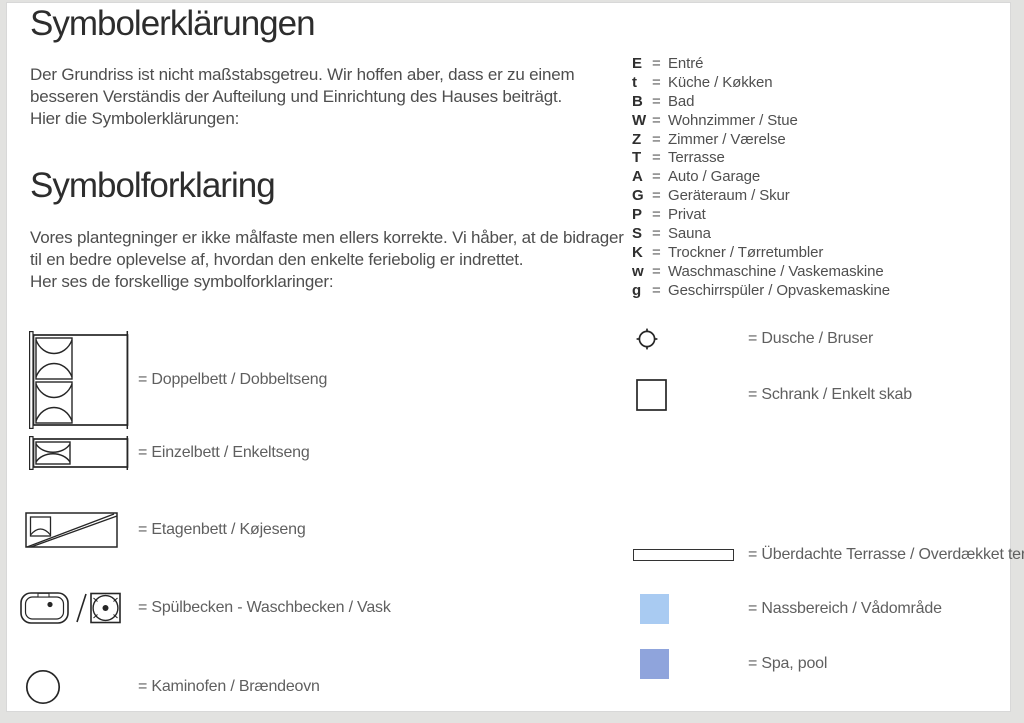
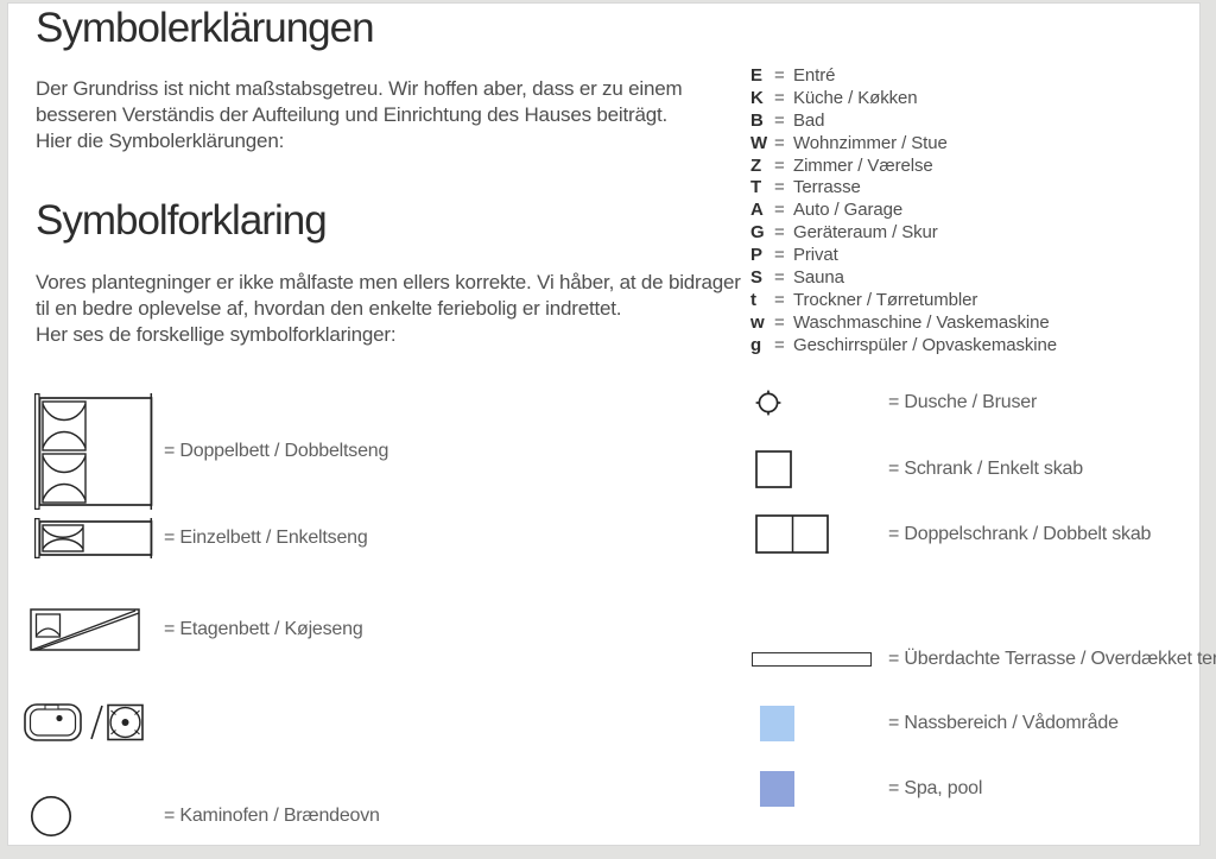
  Symbolerklärungen
  Der Grundriss ist nicht maßstabsgetreu. Wir hoffen aber, dass er zu einem
  besseren Verständis der Aufteilung und Einrichtung des Hauses beiträgt.
  Hier die Symbolerklärungen:
  Symbolforklaring
  Vores plantegninger er ikke målfaste men ellers korrekte. Vi håber, at de bidrager
  til en bedre oplevelse af, hvordan den enkelte feriebolig er indrettet.
  Her ses de forskellige symbolforklaringer:
  E
  =
  Entré
- t
+ K
  =
  Küche / Køkken
  B
  =
  Bad
  W
  =
  Wohnzimmer / Stue
  Z
  =
  Zimmer / Værelse
  T
  =
  Terrasse
  A
  =
  Auto / Garage
  G
  =
  Geräteraum / Skur
  P
  =
  Privat
  S
  =
  Sauna
- K
+ t
  =
  Trockner / Tørretumbler
  w
  =
  Waschmaschine / Vaskemaskine
  g
  =
  Geschirrspüler / Opvaskemaskine
  = Doppelbett / Dobbeltseng
  = Einzelbett / Enkeltseng
  = Etagenbett / Køjeseng
- = Spülbecken - Waschbecken / Vask
  = Kaminofen / Brændeovn
  = Dusche / Bruser
  = Schrank / Enkelt skab
+ = Doppelschrank / Dobbelt skab
  = Überdachte Terrasse / Overdækket ter
  = Nassbereich / Vådområde
  = Spa, pool
